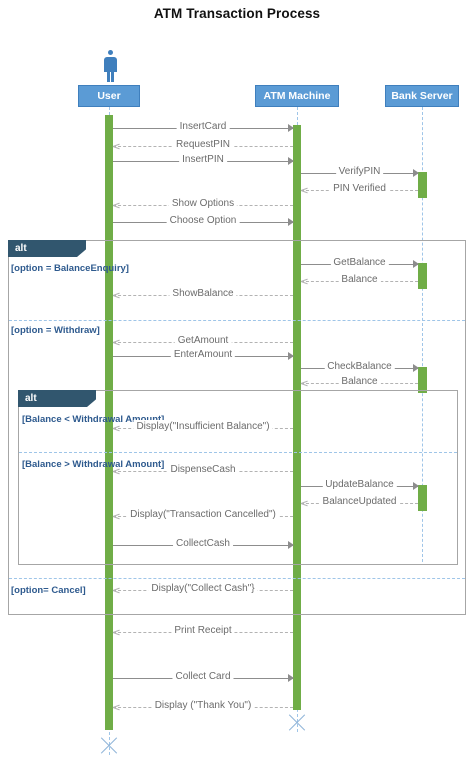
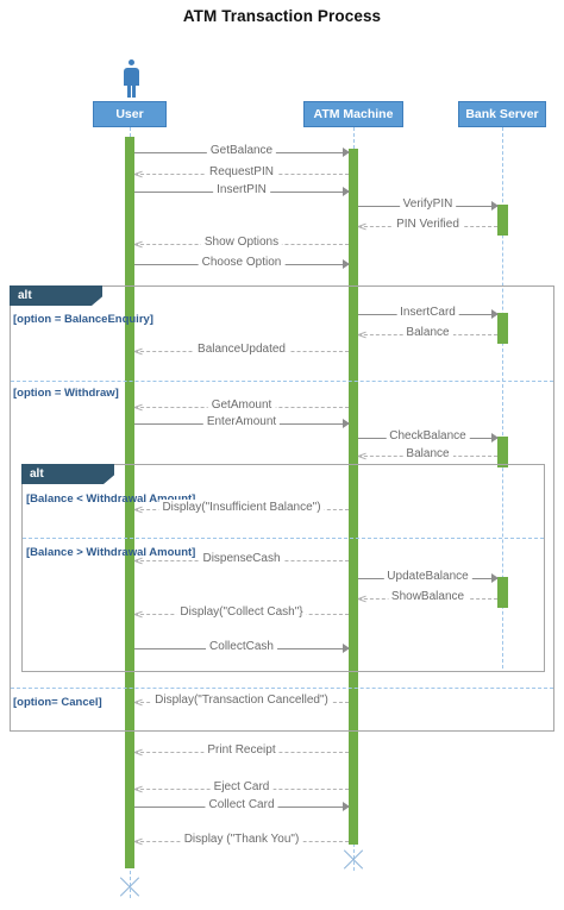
  ATM Transaction Process
  User
  ATM Machine
  Bank Server
  alt
  [option = BalanceEnquiry]
  [option = Withdraw]
  [option= Cancel]
  alt
  [Balance < Withdrawal A
  [Balance > Withdrawal Amount]
- InsertCard
+ GetBalance
  RequestPIN
  InsertPIN
  VerifyPIN
  PIN Verified
  Show Options
  Choose Option
- GetBalance
+ InsertCard
  Balance
- ShowBalance
+ BalanceUpdated
  GetAmount
  EnterAmount
  CheckBalance
  Balance
  Display("Insufficient Balance")
  DispenseCash
  UpdateBalance
- BalanceUpdated
+ ShowBalance
- Display("Transaction Cancelled")
+ Display("Collect Cash"}
  CollectCash
- Display("Collect Cash"}
+ Display("Transaction Cancelled")
  Print Receipt
+ Eject Card
  Collect Card
  Display ("Thank You")
